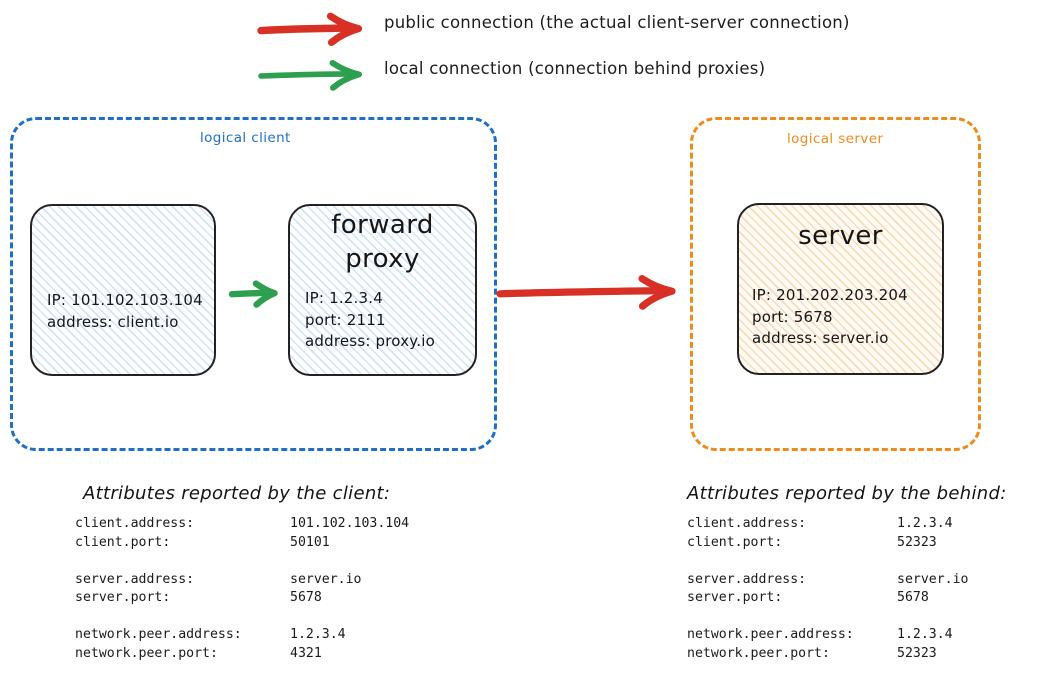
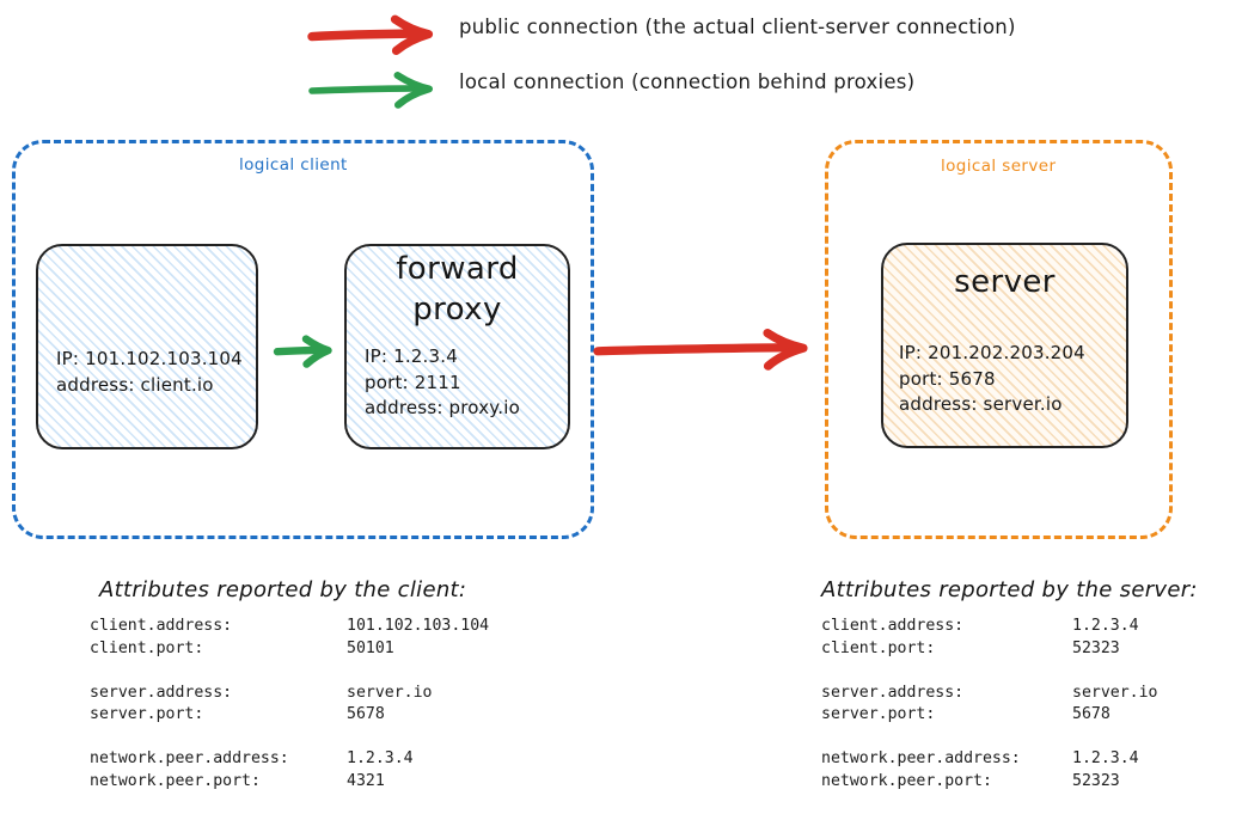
  public connection (the actual client-server connection)
  local connection (connection behind proxies)
  logical client
  IP: 101.102.103.104
  address: client.io
  forward
  proxy
  IP: 1.2.3.4
  port: 2111
  address: proxy.io
  logical server
  server
  IP: 201.202.203.204
  port: 5678
  address: server.io
  Attributes reported by the client:
  client.address:
  101.102.103.104
  client.port:
  50101
  server.address:
  server.io
  server.port:
  5678
  network.peer.address:
  1.2.3.4
  network.peer.port:
  4321
- Attributes reported by the behind:
+ Attributes reported by the server:
  client.address:
  1.2.3.4
  client.port:
  52323
  server.address:
  server.io
  server.port:
  5678
  network.peer.address:
  1.2.3.4
  network.peer.port:
  52323
